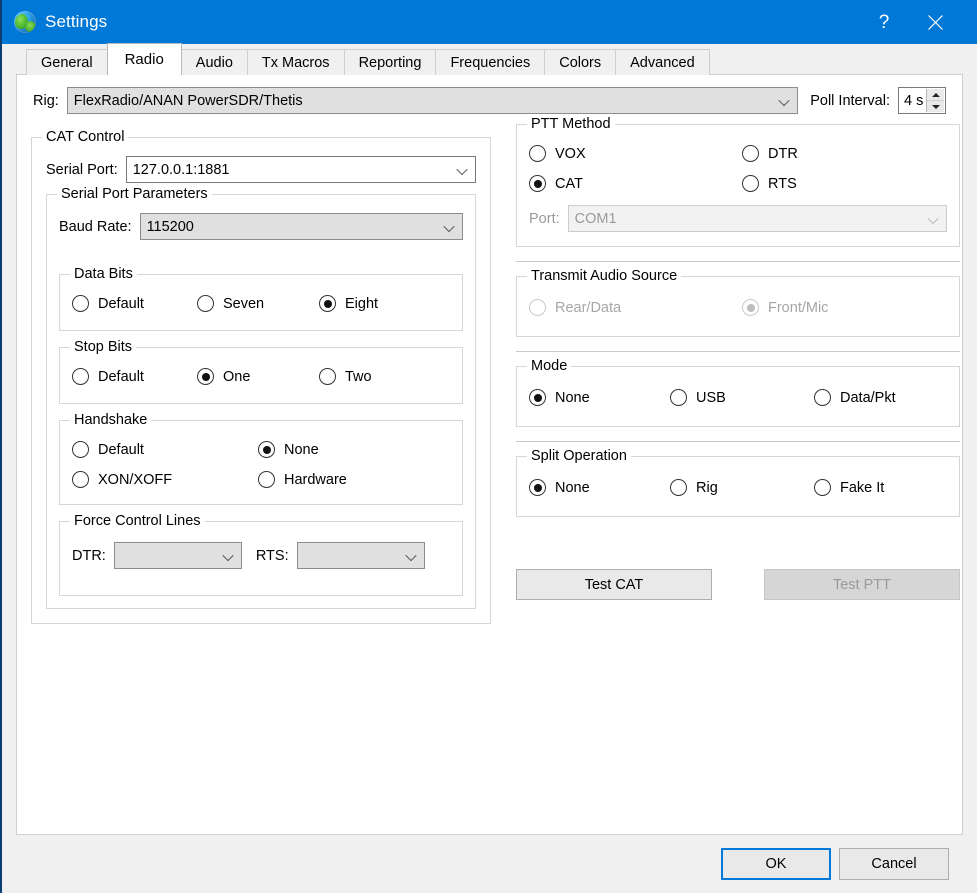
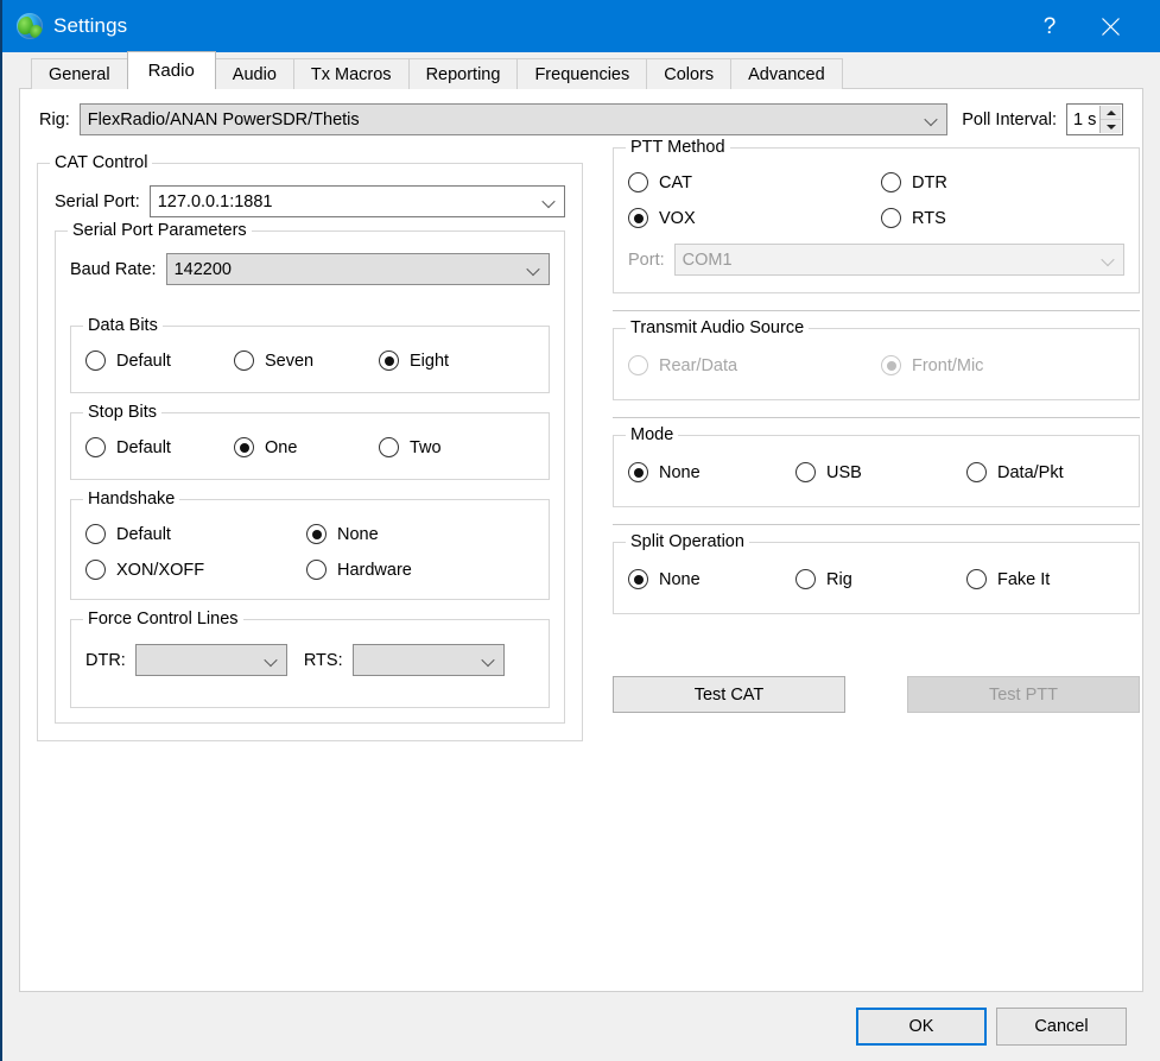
  Settings
  ?
  General
  Radio
  Audio
  Tx Macros
  Reporting
  Frequencies
  Colors
  Advanced
  Rig:
  FlexRadio/ANAN PowerSDR/Thetis
  Poll Interval:
- 4 s
+ 1 s
  CAT Control
  Serial Port:
  127.0.0.1:1881
  Serial Port Parameters
  Baud Rate:
- 115200
+ 142200
  Data Bits
  Default
  Seven
  Eight
  Stop Bits
  Default
  One
  Two
  Handshake
  Default
  None
  XON/XOFF
  Hardware
  Force Control Lines
  DTR:
  RTS:
  PTT Method
- VOX
+ CAT
  DTR
- CAT
+ VOX
  RTS
  Port:
  COM1
  Transmit Audio Source
  Rear/Data
  Front/Mic
  Mode
  None
  USB
  Data/Pkt
  Split Operation
  None
  Rig
  Fake It
  Test CAT
  Test PTT
  OK
  Cancel
